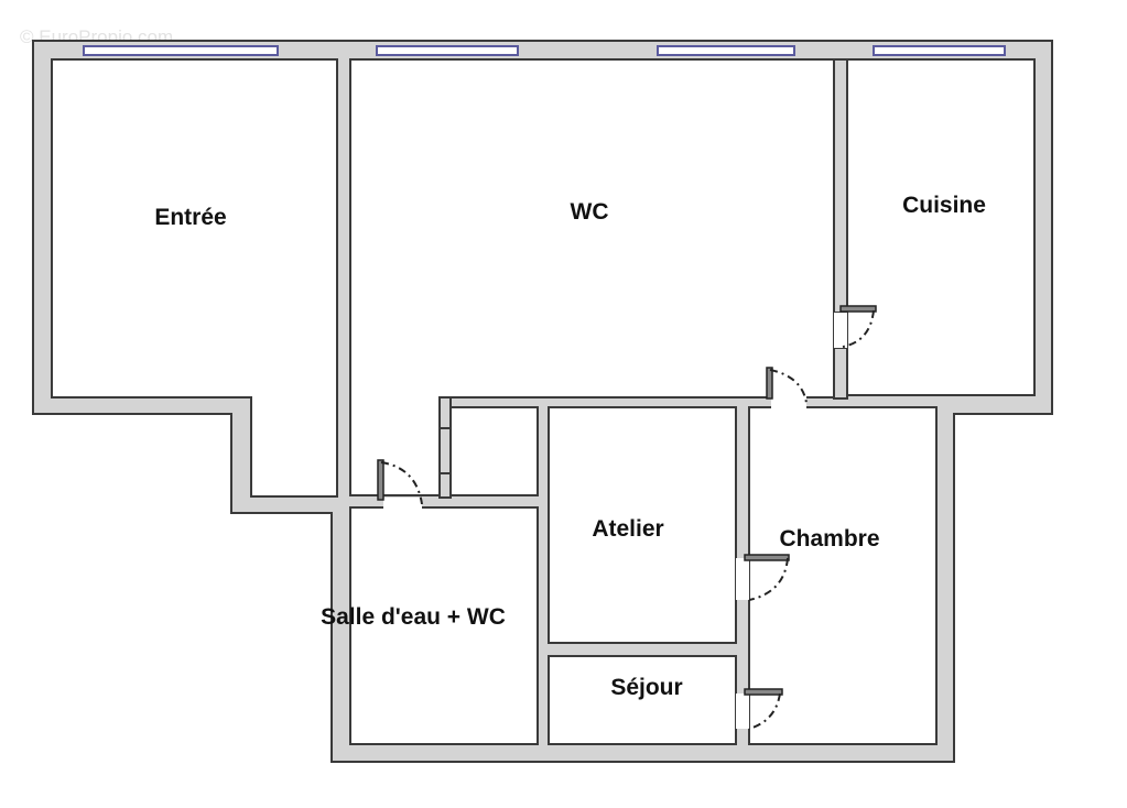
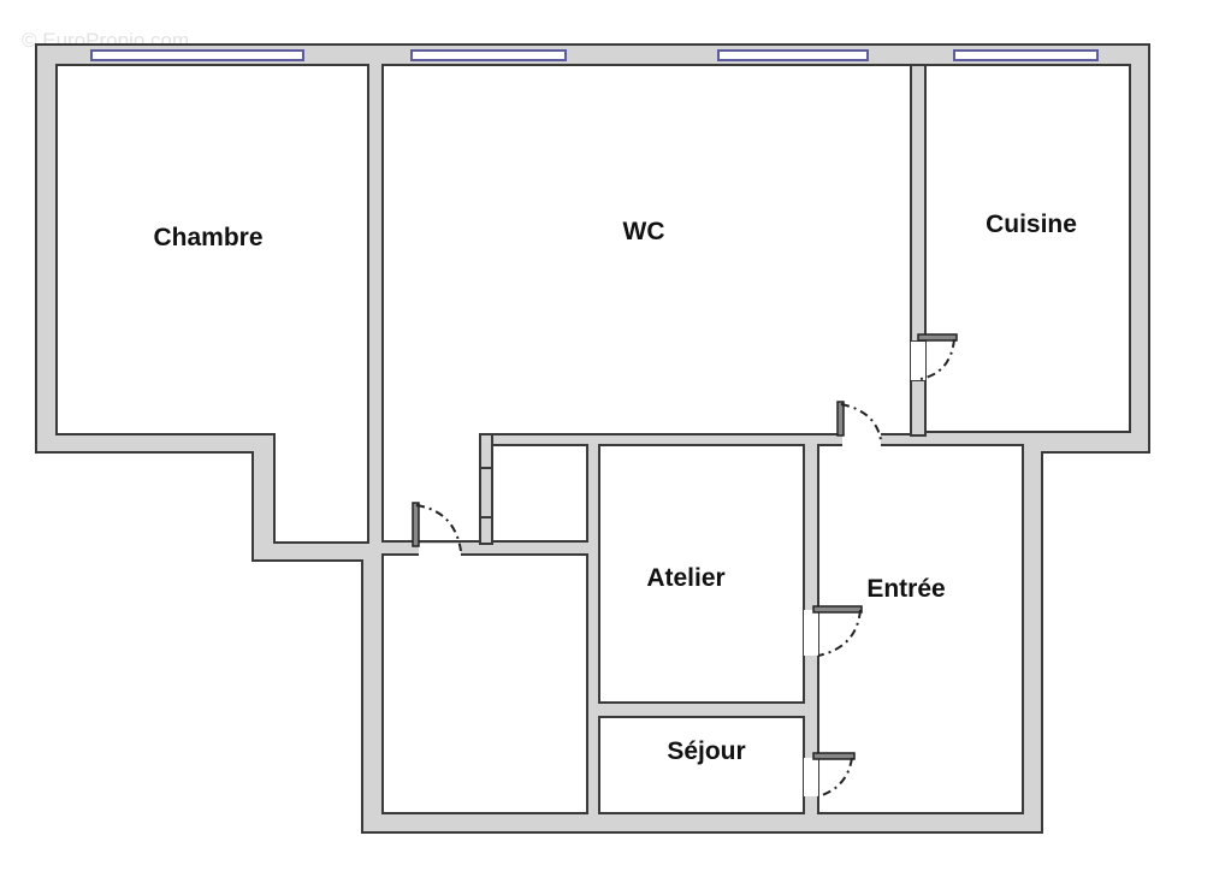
  © EuroPropio.com
- Entrée
+ Chambre
  WC
  Cuisine
  Atelier
- Chambre
+ Entrée
- Salle d'eau + WC
  Séjour
